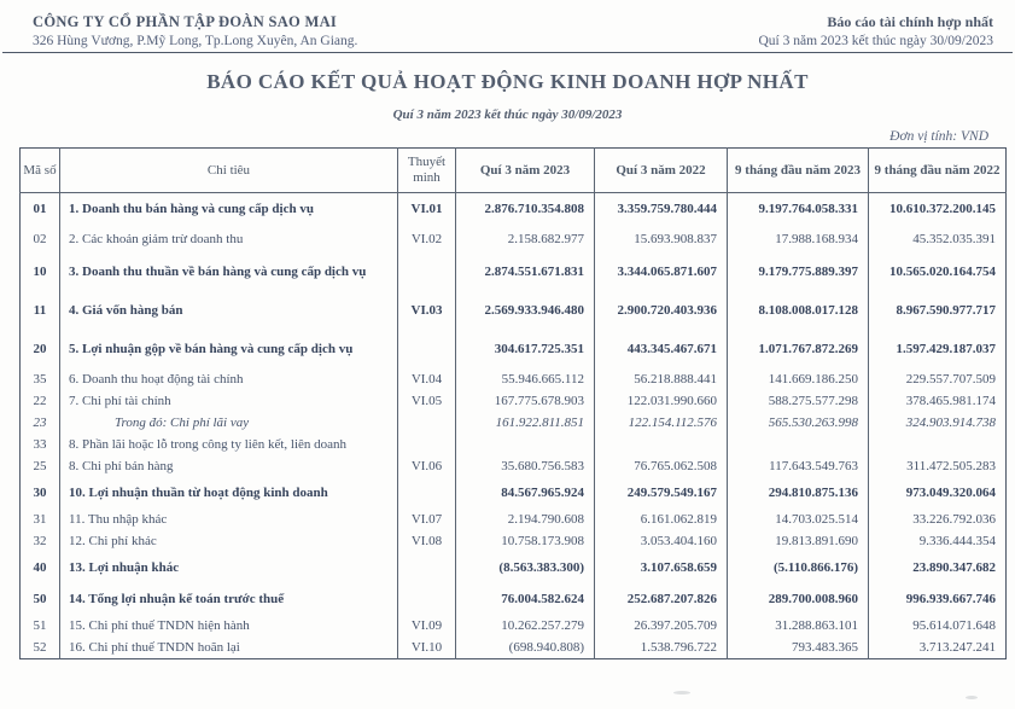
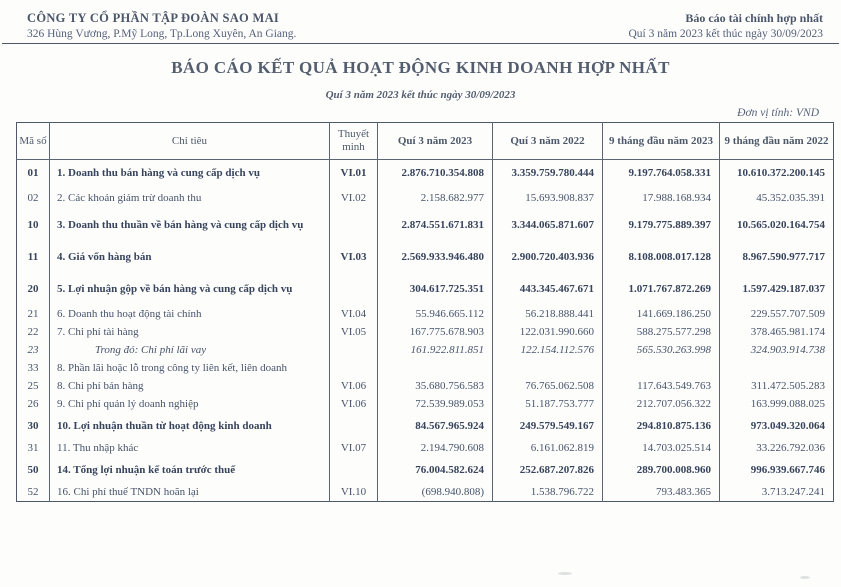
  CÔNG TY CỔ PHẦN TẬP ĐOÀN SAO MAI
  326 Hùng Vương, P.Mỹ Long, Tp.Long Xuyên, An Giang.
  Báo cáo tài chính hợp nhất
  Quí 3 năm 2023 kết thúc ngày 30/09/2023
  BÁO CÁO KẾT QUẢ HOẠT ĐỘNG KINH DOANH HỢP NHẤT
  Quí 3 năm 2023 kết thúc ngày 30/09/2023
  Đơn vị tính: VND
  Mã số	Chỉ tiêu	Thuyết minh	Quí 3 năm 2023	Quí 3 năm 2022	9 tháng đầu năm 2023	9 tháng đầu năm 2022
  01	1. Doanh thu bán hàng và cung cấp dịch vụ	VI.01	2.876.710.354.808	3.359.759.780.444	9.197.764.058.331	10.610.372.200.145
  02	2. Các khoản giảm trừ doanh thu	VI.02	2.158.682.977	15.693.908.837	17.988.168.934	45.352.035.391
  10	3. Doanh thu thuần về bán hàng và cung cấp dịch vụ		2.874.551.671.831	3.344.065.871.607	9.179.775.889.397	10.565.020.164.754
  11	4. Giá vốn hàng bán	VI.03	2.569.933.946.480	2.900.720.403.936	8.108.008.017.128	8.967.590.977.717
  20	5. Lợi nhuận gộp về bán hàng và cung cấp dịch vụ		304.617.725.351	443.345.467.671	1.071.767.872.269	1.597.429.187.037
- 35	6. Doanh thu hoạt động tài chính	VI.04	55.946.665.112	56.218.888.441	141.669.186.250	229.557.707.509
+ 21	6. Doanh thu hoạt động tài chính	VI.04	55.946.665.112	56.218.888.441	141.669.186.250	229.557.707.509
- 22	7. Chi phí tài chính	VI.05	167.775.678.903	122.031.990.660	588.275.577.298	378.465.981.174
+ 22	7. Chi phí tài hàng	VI.05	167.775.678.903	122.031.990.660	588.275.577.298	378.465.981.174
  23	Trong đó: Chi phí lãi vay		161.922.811.851	122.154.112.576	565.530.263.998	324.903.914.738
  33	8. Phần lãi hoặc lỗ trong công ty liên kết, liên doanh
  25	8. Chi phí bán hàng	VI.06	35.680.756.583	76.765.062.508	117.643.549.763	311.472.505.283
+ 26	9. Chi phí quản lý doanh nghiệp	VI.06	72.539.989.053	51.187.753.777	212.707.056.322	163.999.088.025
  30	10. Lợi nhuận thuần từ hoạt động kinh doanh		84.567.965.924	249.579.549.167	294.810.875.136	973.049.320.064
  31	11. Thu nhập khác	VI.07	2.194.790.608	6.161.062.819	14.703.025.514	33.226.792.036
- 32	12. Chi phí khác	VI.08	10.758.173.908	3.053.404.160	19.813.891.690	9.336.444.354
- 40	13. Lợi nhuận khác		(8.563.383.300)	3.107.658.659	(5.110.866.176)	23.890.347.682
  50	14. Tổng lợi nhuận kế toán trước thuế		76.004.582.624	252.687.207.826	289.700.008.960	996.939.667.746
- 51	15. Chi phí thuế TNDN hiện hành	VI.09	10.262.257.279	26.397.205.709	31.288.863.101	95.614.071.648
  52	16. Chi phí thuế TNDN hoãn lại	VI.10	(698.940.808)	1.538.796.722	793.483.365	3.713.247.241
